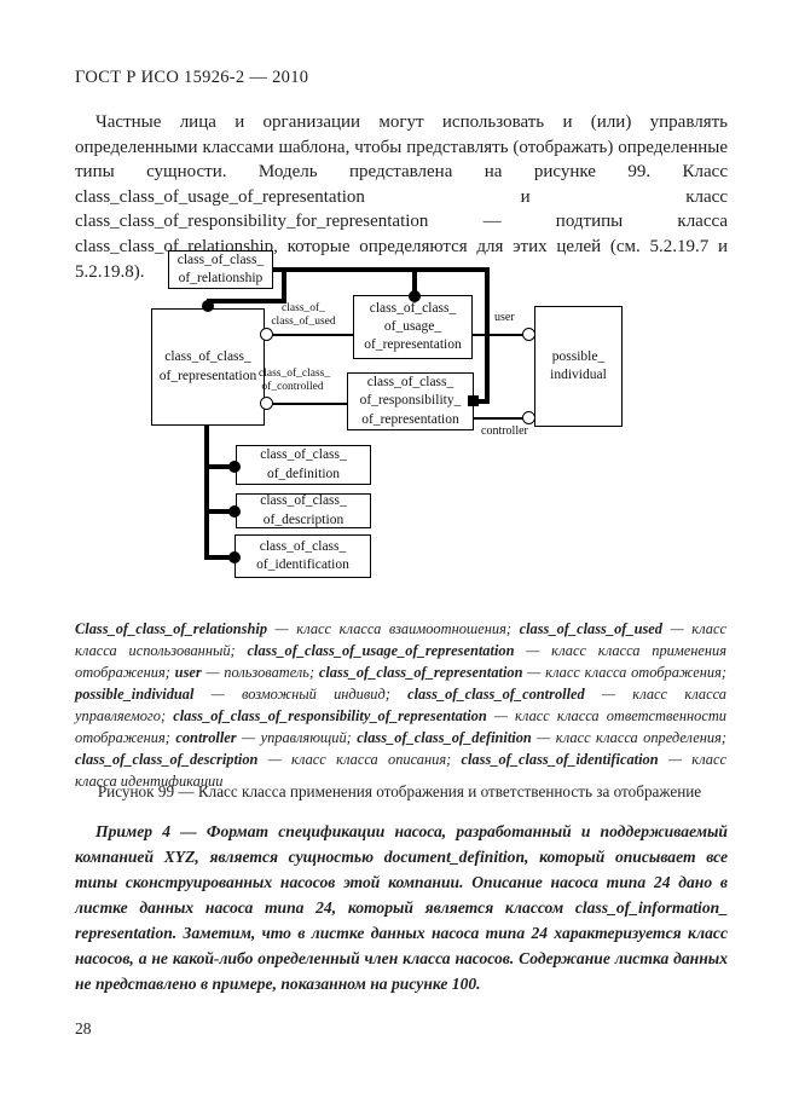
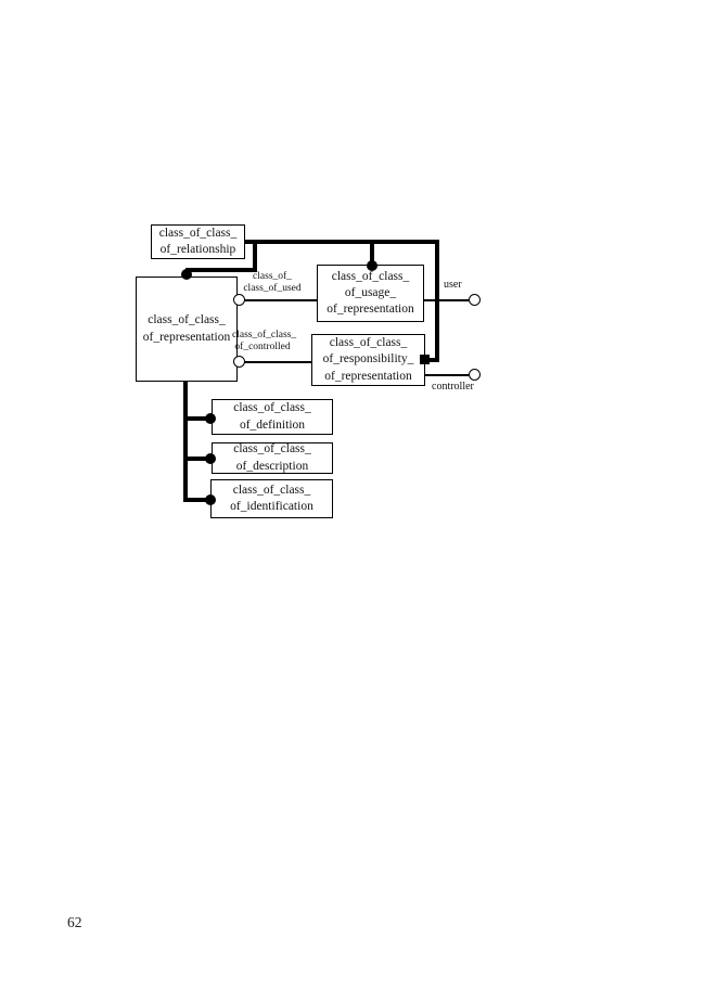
- ГОСТ Р ИСО 15926-2 — 2010
- Частные лица и организации могут использовать и (или) управлять определенными классами шаблона, чтобы представлять (отображать) определенные типы сущности. Модель представлена на рисунке 99. Класс class_class_of_usage_of_representation и класс class_class_of_responsibility_for_representation — подтипы класса class_class_of_relationship, которые определяются для этих целей (см. 5.2.19.7 и 5.2.19.8).
  class_of_class_
  of_relationship
  class_of_class_
  of_representation
  class_of_class_
  of_usage_
  of_representation
  class_of_class_
  of_responsibility_
  of_representation
- possible_
- individual
  class_of_class_
  of_definition
  class_of_class_
  of_description
  class_of_class_
  of_identification
  class_of_
  class_of_used
  class_of_class_
  of_controlled
  user
  controller
- Class_of_class_of_relationship — класс класса взаимоотношения; class_of_class_of_used — класс класса использованный; class_of_class_of_usage_of_representation — класс класса применения отображения; user — пользователь; class_of_class_of_representation — класс класса отображения; possible_individual — возможный индивид; class_of_class_of_controlled — класс класса управляемого; class_of_class_of_responsibility_of_representation — класс класса ответственности отображения; controller — управляющий; class_of_class_of_definition — класс класса определения; class_of_class_of_description — класс класса описания; class_of_class_of_identification — класс класса идентификации
- Рисунок 99 — Класс класса применения отображения и ответственность за отображение
- Пример 4 — Формат спецификации насоса, разработанный и поддерживаемый компанией XYZ, является сущностью document_definition, который описывает все типы сконструированных насосов этой компании. Описание насоса типа 24 дано в листке данных насоса типа 24, который является классом class_of_information_ representation. Заметим, что в листке данных насоса типа 24 характеризуется класс насосов, а не какой-либо определенный член класса насосов. Содержание листка данных не представлено в примере, показанном на рисунке 100.
- 28
+ 62
